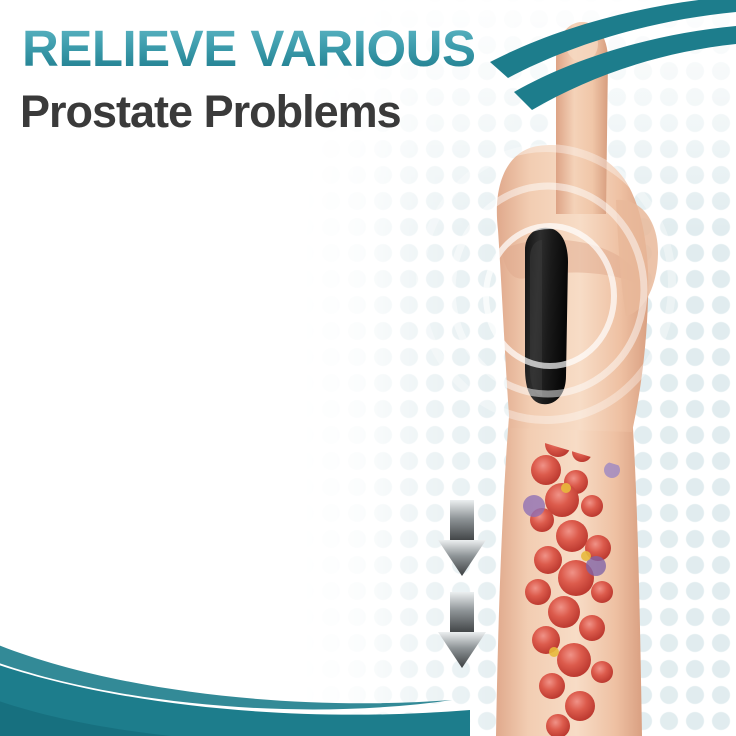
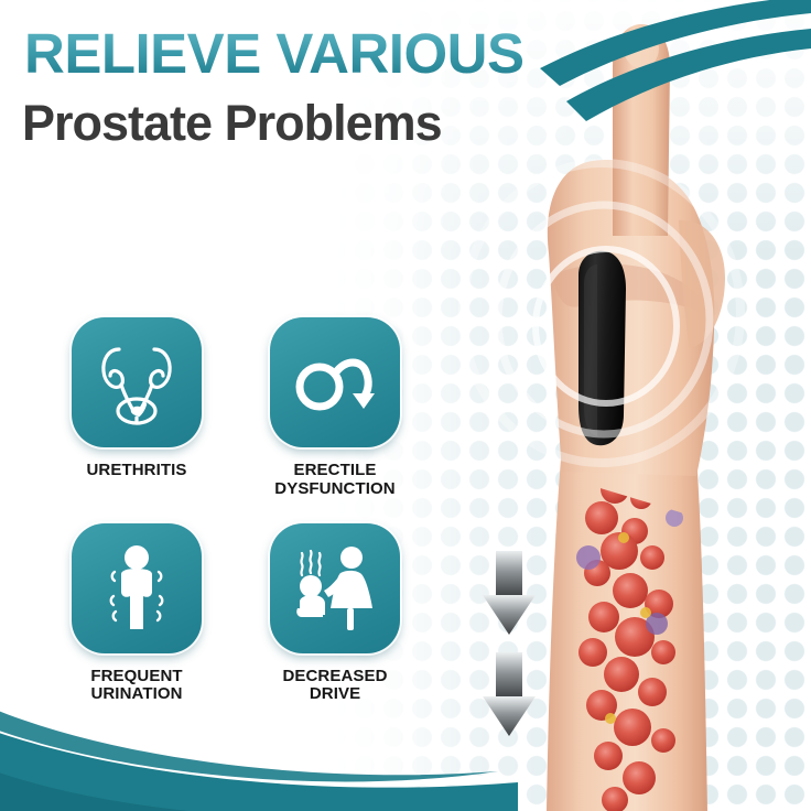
  RELIEVE VARIOUS
  Prostate Problems
+ URETHRITIS
+ ERECTILE
+ DYSFUNCTION
+ FREQUENT
+ URINATION
+ DECREASED
+ DRIVE
